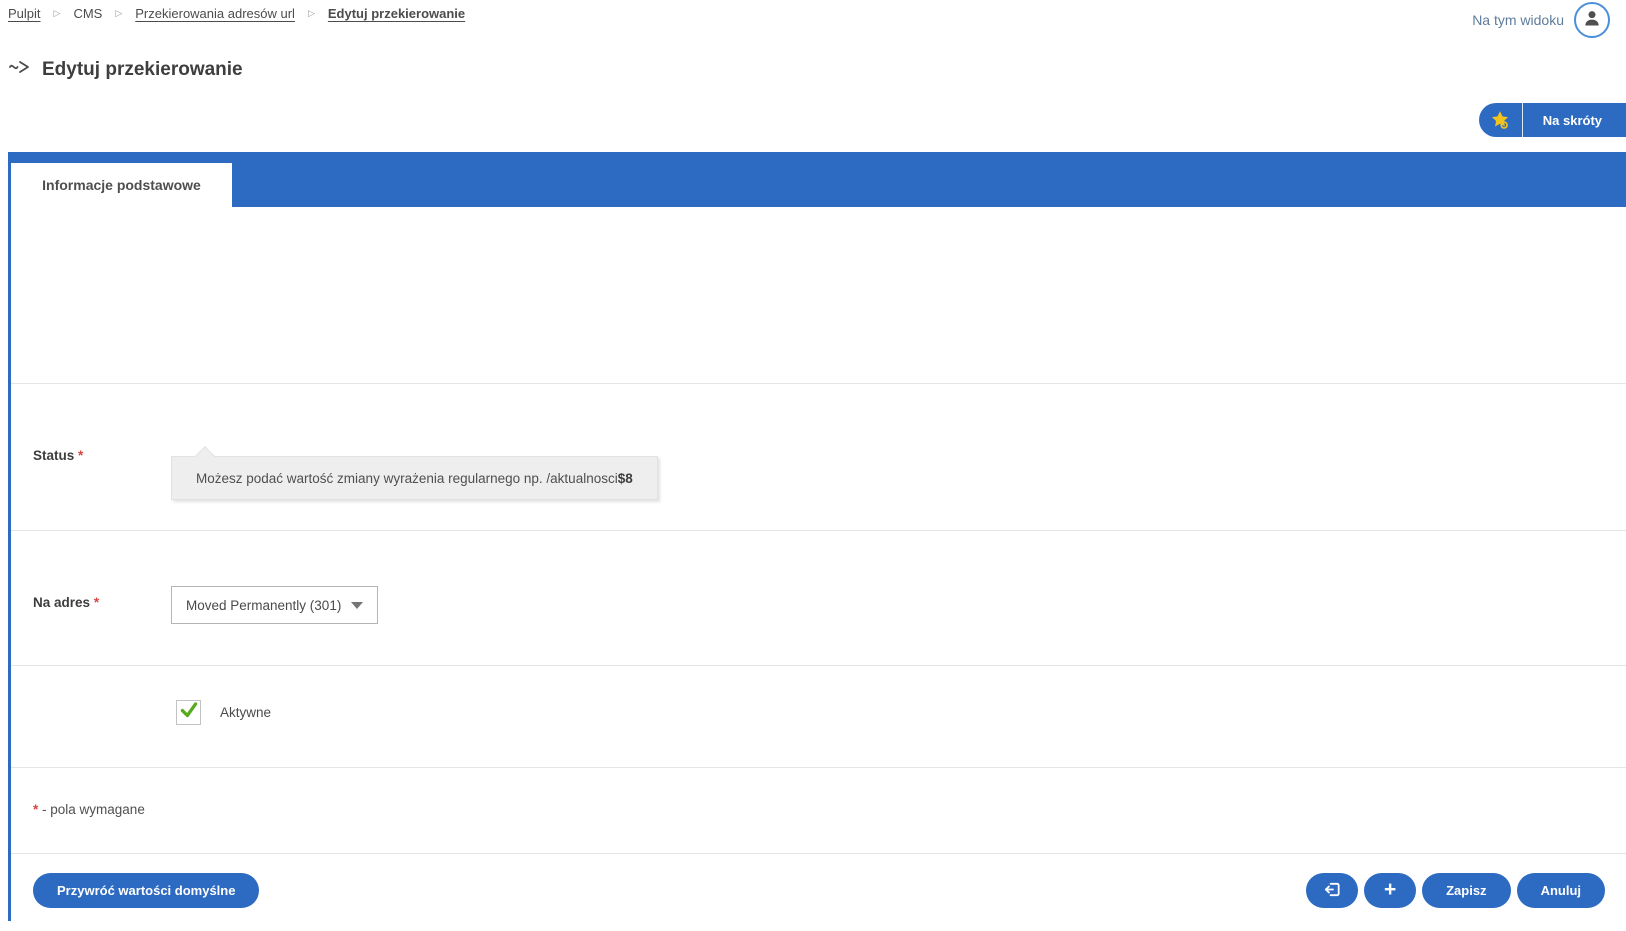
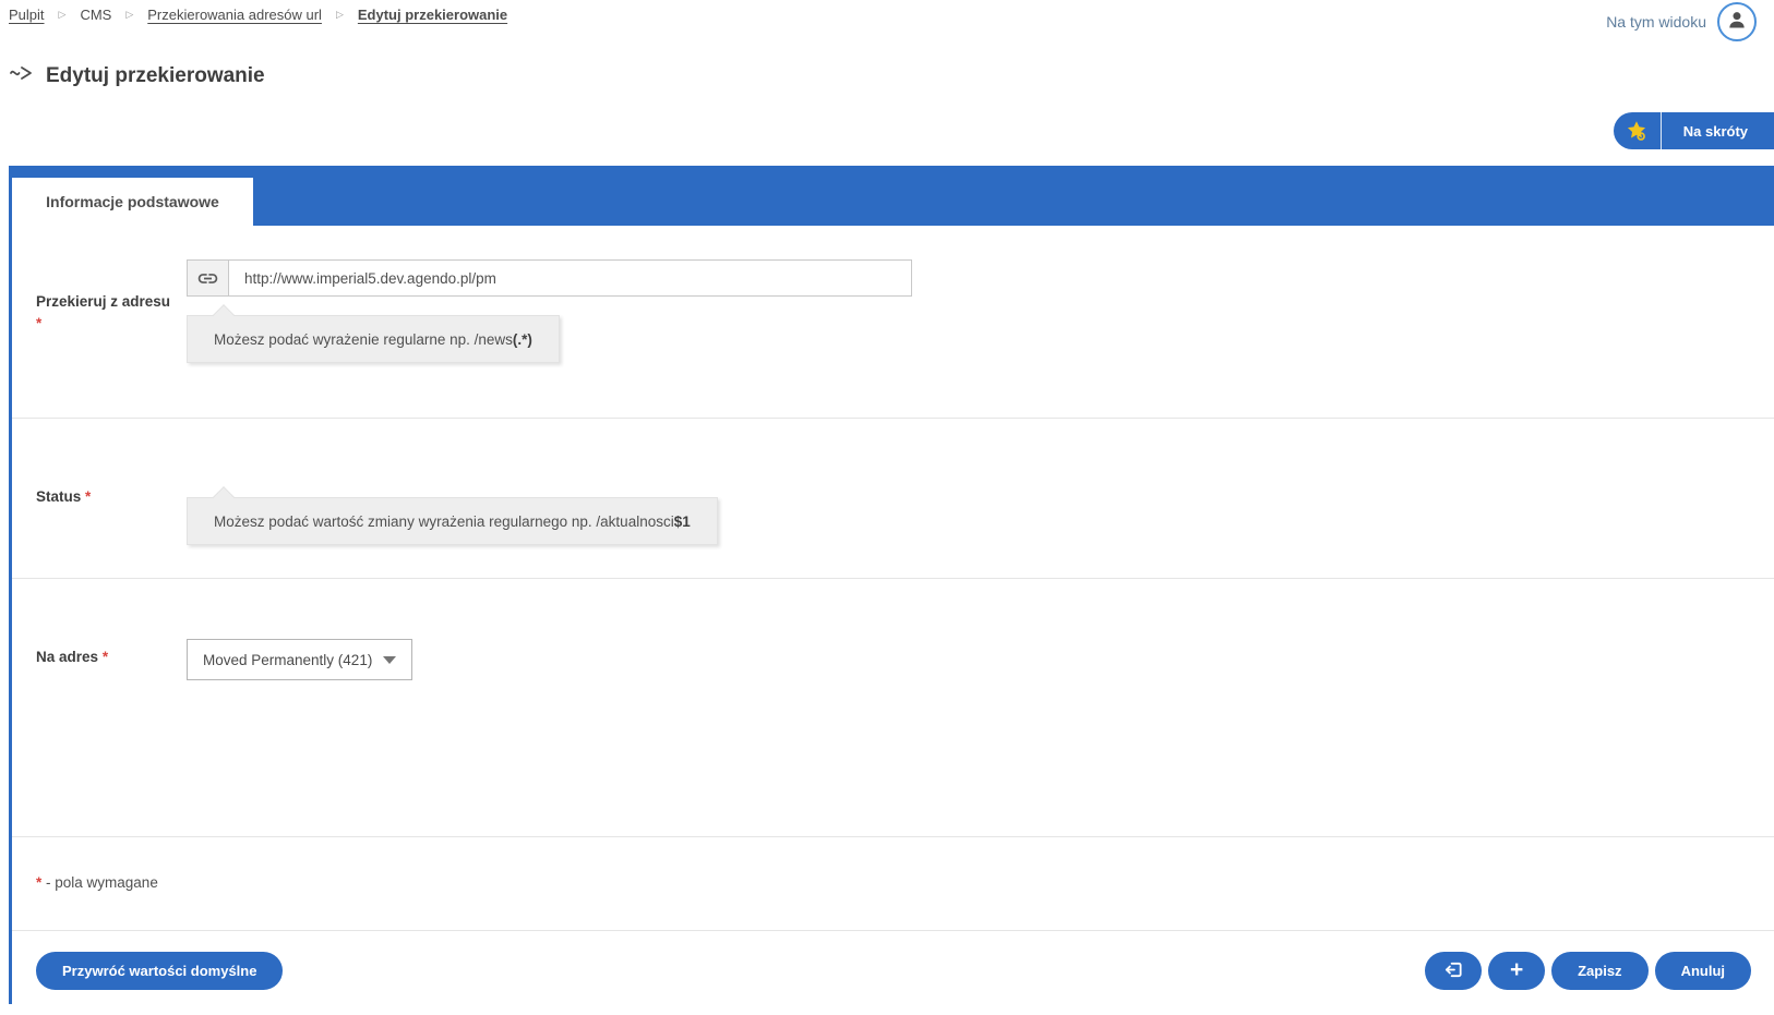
  Pulpit
  ▷
  CMS
  ▷
  Przekierowania adresów url
  ▷
  Edytuj przekierowanie
  Na tym widoku
  Edytuj przekierowanie
  Na skróty
  Informacje podstawowe
+ Przekieruj z adresu
+ *
+ http://www.imperial5.dev.agendo.pl/pm
+ Możesz podać wyrażenie regularne np. /news(.*)
  Status *
- Możesz podać wartość zmiany wyrażenia regularnego np. /aktualnosci$8
+ Możesz podać wartość zmiany wyrażenia regularnego np. /aktualnosci$1
  Na adres *
- Moved Permanently (301)
+ Moved Permanently (421)
- Aktywne
  * - pola wymagane
  Przywróć wartości domyślne
  +
  Zapisz
  Anuluj
